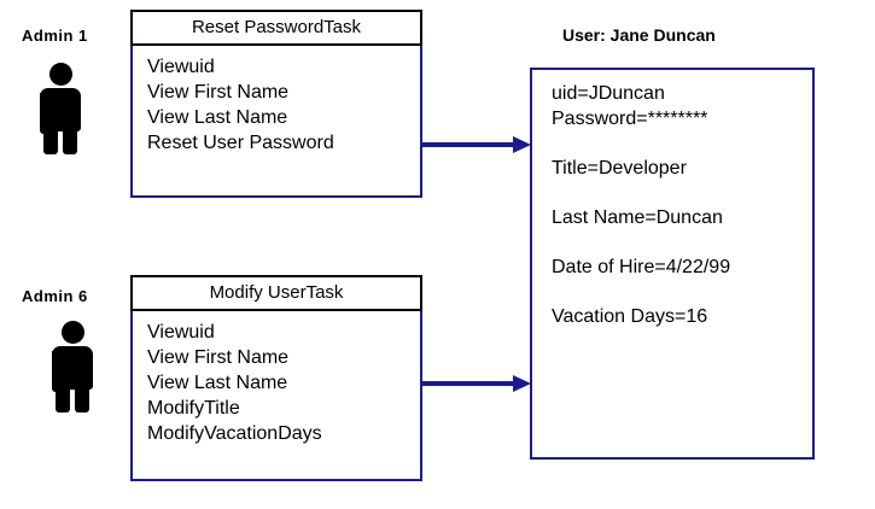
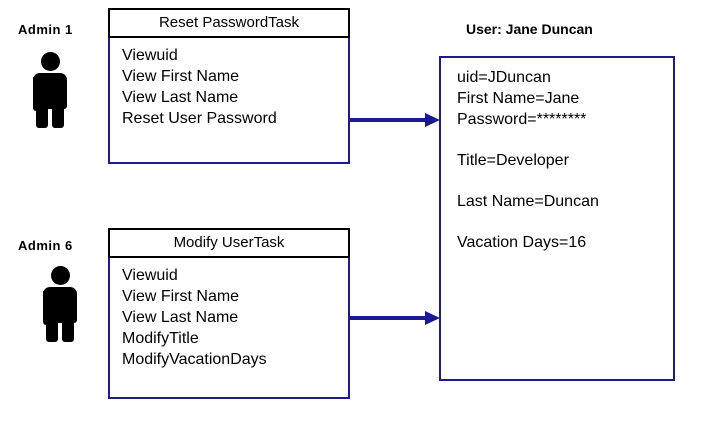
  Admin 1
  Reset PasswordTask
  Viewuid
  View First Name
  View Last Name
  Reset User Password
  Admin 6
  Modify UserTask
  Viewuid
  View First Name
  View Last Name
  ModifyTitle
  ModifyVacationDays
  User: Jane Duncan
  uid=JDuncan
+ First Name=Jane
  Password=********
  Title=Developer
  Last Name=Duncan
- Date of Hire=4/22/99
  Vacation Days=16
